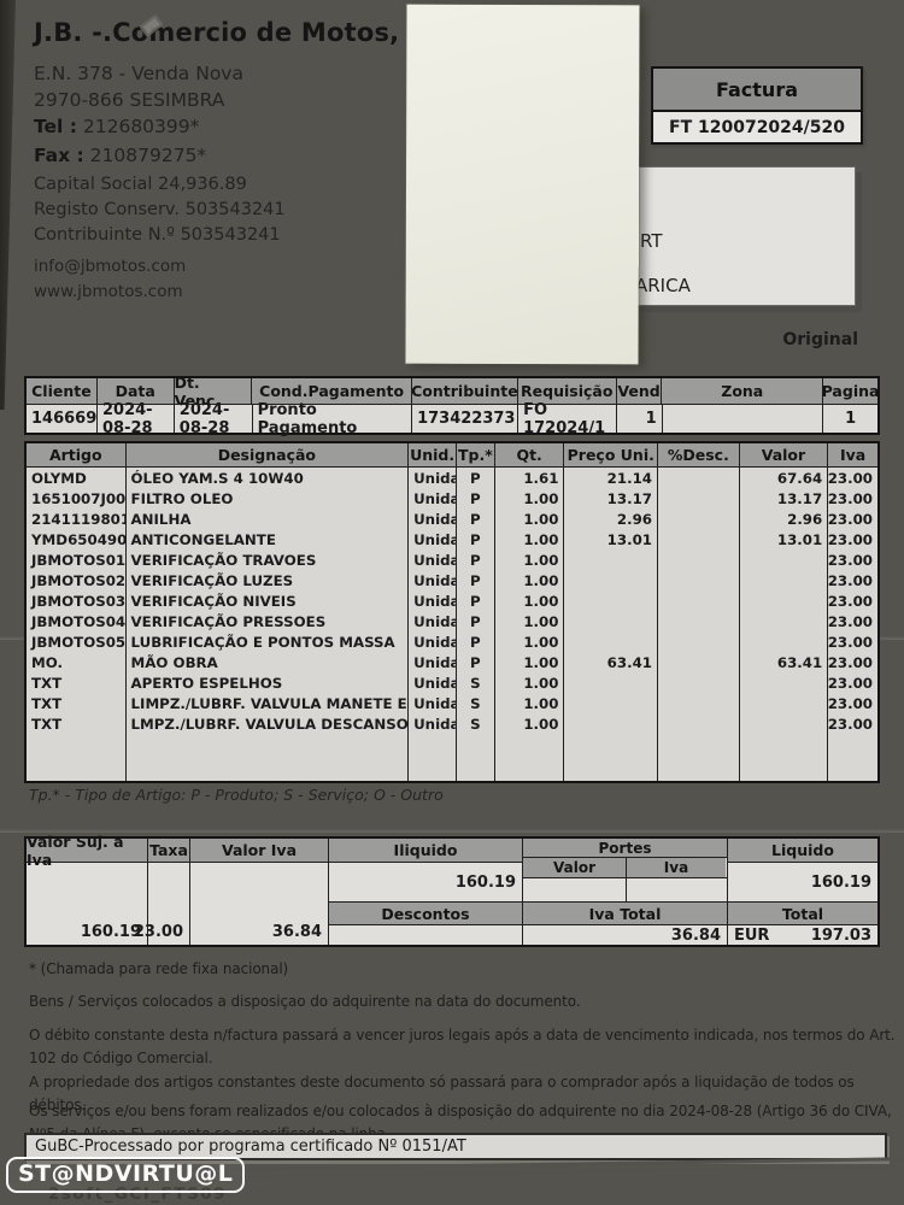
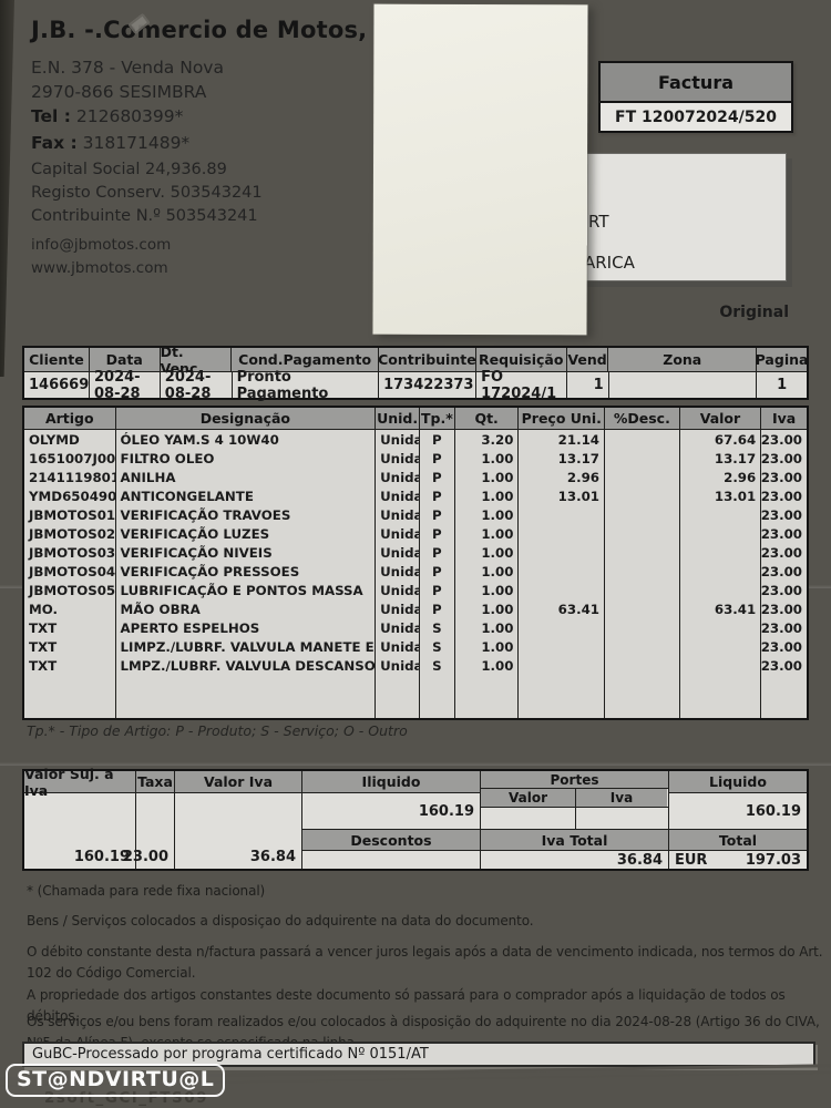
  J.B. -.Comercio de Motos,
  E.N. 378 - Venda Nova
  2970-866 SESIMBRA
  Tel : 212680399*
- Fax : 210879275*
+ Fax : 318171489*
  Capital Social 24,936.89
  Registo Conserv. 503543241
  Contribuinte N.º 503543241
  info@jbmotos.com
  www.jbmotos.com
  Factura
  FT 120072024/520
  RT
  ARICA
  Original
  Cliente
  Data
  Dt. Venc.
  Cond.Pagamento
  Contribuinte
  Requisição
  Vend
  Zona
  Pagina
  146669
  2024-08-28
  2024-08-28
  Pronto Pagamento
  173422373
  FO 172024/1
  1
  1
  Artigo
  Designação
  Unid.
  Tp.*
  Qt.
  Preço Uni.
  %Desc.
  Valor
  Iva
  OLYMD
  ÓLEO YAM.S 4 10W40
  Unida
  P
- 1.61
+ 3.20
  21.14
  67.64
  23.00
  1651007J00
  FILTRO OLEO
  Unida
  P
  1.00
  13.17
  13.17
  23.00
  214111980
  ANILHA
  Unida
  P
  1.00
  2.96
  2.96
  23.00
  YMD650490
  ANTICONGELANTE
  Unida
  P
  1.00
  13.01
  13.01
  23.00
  JBMOTOS01
  VERIFICAÇÃO TRAVOES
  Unida
  P
  1.00
  23.00
  JBMOTOS02
  VERIFICAÇÃO LUZES
  Unida
  P
  1.00
  23.00
  JBMOTOS03
  VERIFICAÇÃO NIVEIS
  Unida
  P
  1.00
  23.00
  JBMOTOS04
  VERIFICAÇÃO PRESSOES
  Unida
  P
  1.00
  23.00
  JBMOTOS05
  LUBRIFICAÇÃO E PONTOS MASSA
  Unida
  P
  1.00
  23.00
  MO.
  MÃO OBRA
  Unida
  P
  1.00
  63.41
  63.41
  23.00
  TXT
  APERTO ESPELHOS
  Unida
  S
  1.00
  23.00
  TXT
  LIMPZ./LUBRF. VALVULA MANETE E
  Unida
  S
  1.00
  23.00
  TXT
  LMPZ./LUBRF. VALVULA DESCANSO
  Unida
  S
  1.00
  23.00
  Tp.* - Tipo de Artigo: P - Produto; S - Serviço; O - Outro
  Valor Suj. a Iva
  160.19
  Taxa
  23.00
  Valor Iva
  36.84
  Iliquido
  160.19
  Portes
  Valor
  Iva
  Liquido
  160.19
  Descontos
  Iva Total
  Total
  36.84
  EUR
  197.03
  * (Chamada para rede fixa nacional)
  Bens / Serviços colocados a disposiçao do adquirente na data do documento.
  O débito constante desta n/factura passará a vencer juros legais após a data de vencimento indicada, nos termos do Art. 102 do Código Comercial.
  A propriedade dos artigos constantes deste documento só passará para o comprador após a liquidação de todos os débitos.
  GuBC-Processado por programa certificado Nº 0151/AT
  2soft_GCI_FTS09
  ST@NDVIRTU@L
